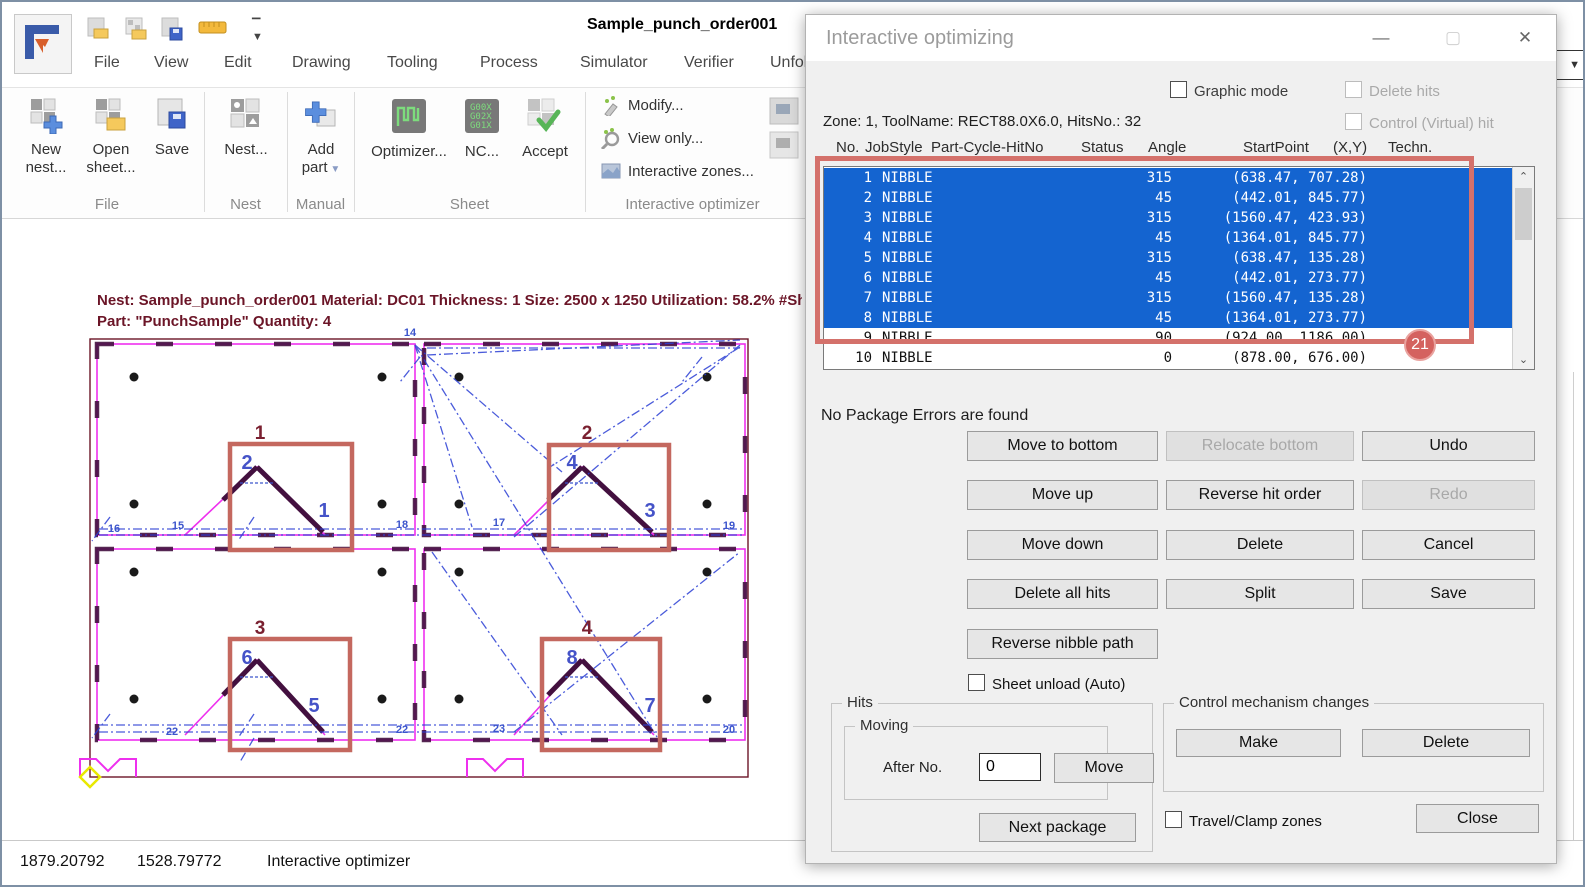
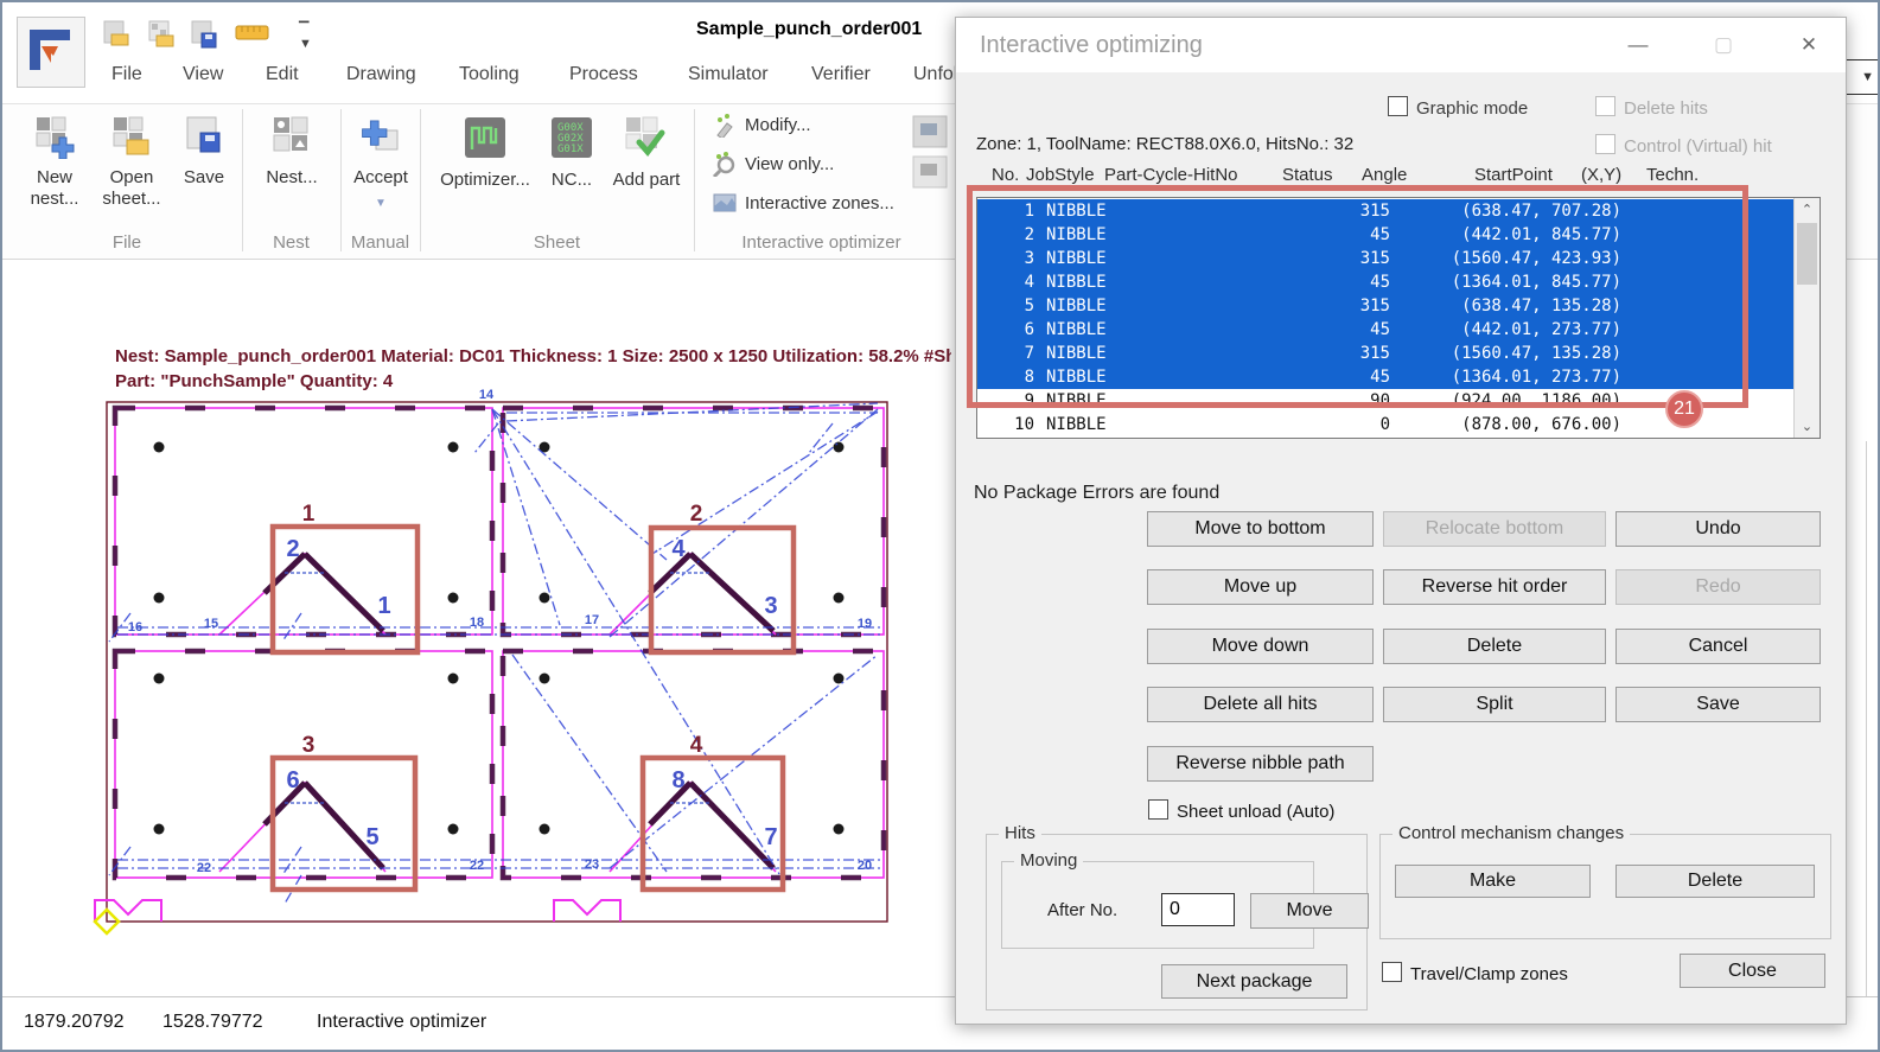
  ▔
  ▼
  File
  View
  Edit
  Drawing
  Tooling
  Process
  Simulator
  Verifier
  Sample_punch_order001
  New nest...
  Open sheet...
  Save
  File
  Nest...
  Nest
- Add part ▼
+ Accept ▼
  Manual
  Optimizer...
  G00X
  G02X
  G01X
  NC...
- Accept
+ Add part
  Sheet
  Modify...
  View only...
  Interactive zones...
  Interactive optimizer
  Nest: Sample_punch_order001 Material: DC01 Thickness: 1 Size: 2500 x 1250 Utilization: 58.2% #Sh
  Part: "PunchSample" Quantity: 4
  1
  2
  3
  4
  2
  1
  4
  3
  6
  5
  8
  7
  14
  15
  16
  18
  17
  19
  22
  22
  23
  20
  1879.20792
  1528.79772
  Interactive optimizer
  ▼
  Interactive optimizing
  —
  ▢
  ✕
  Graphic mode
  Delete hits
  Control (Virtual) hit
  Zone: 1, ToolName: RECT88.0X6.0, HitsNo.: 32
  No.
  JobStyle
  Part-Cycle-HitNo
  Status
  Angle
  StartPoint
  (X,Y)
  Techn.
  1
  NIBBLE
  315
  (638.47, 707.28)
  2
  NIBBLE
  45
  (442.01, 845.77)
  3
  NIBBLE
  315
  (1560.47, 423.93)
  4
  NIBBLE
  45
  (1364.01, 845.77)
  5
  NIBBLE
  315
  (638.47, 135.28)
  6
  NIBBLE
  45
  (442.01, 273.77)
  7
  NIBBLE
  315
  (1560.47, 135.28)
  8
  NIBBLE
  45
  (1364.01, 273.77)
  9
  NIBBLE
  90
  (924.00, 1186.00)
  10
  NIBBLE
  0
  (878.00, 676.00)
  ⌃
  ⌄
  21
  No Package Errors are found
  Move to bottom
  Relocate bottom
  Undo
  Move up
  Reverse hit order
  Redo
  Move down
  Delete
  Cancel
  Delete all hits
  Split
  Save
  Reverse nibble path
  Sheet unload (Auto)
  Hits
  Moving
  After No.
  0
  Move
  Next package
  Control mechanism changes
  Make
  Delete
  Travel/Clamp zones
  Close
